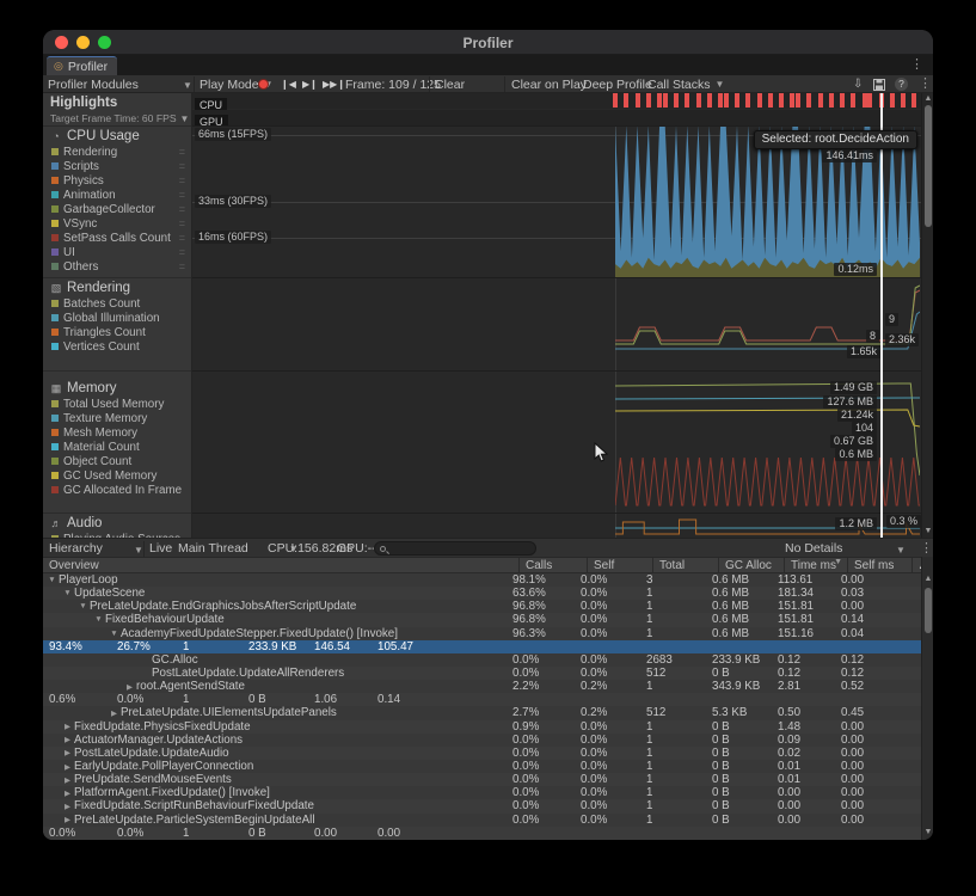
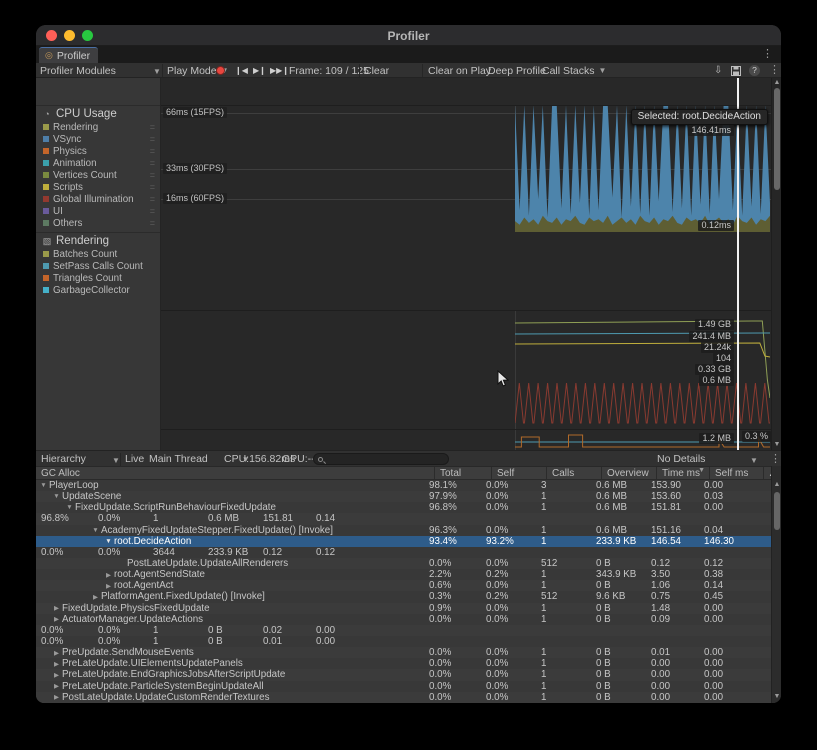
  Profiler
  ◎
  Profiler
  ⋮
  Profiler Modules
  ▼
  Play Mode
  ❙◀
  ▶❙
  ▶▶❙
  Frame: 109 / 125
  Clear
  Clear on Play
  Deep Profile
  Call Stacks
  ▼
  ⇩
  ?
  ⋮
- Highlights
- Target Frame Time: 60 FPS ▼
  ◔
  CPU Usage
  Rendering
  =
- Scripts
+ VSync
  =
  Physics
  =
  Animation
  =
- GarbageCollector
+ Vertices Count
  =
- VSync
+ Scripts
  =
- SetPass Calls Count
+ Global Illumination
  =
  UI
  =
  Others
  =
  ▧
  Rendering
  Batches Count
- Global Illumination
+ SetPass Calls Count
  Triangles Count
- Vertices Count
+ GarbageCollector
- ▦
- Memory
- Total Used Memory
- Texture Memory
- Mesh Memory
- Material Count
- Object Count
- GC Used Memory
- GC Allocated In Frame
- ♬
- Audio
- CPU
- GPU
  66ms (15FPS)
  33ms (30FPS)
  16ms (60FPS)
  Selected: root.DecideAction
  146.41ms
  0.12ms
- 9
- 8
- 2.36k
- 1.65k
  1.49 GB
- 127.6 MB
+ 241.4 MB
  21.24k
  104
- 0.67 GB
+ 0.33 GB
  0.6 MB
  1.2 MB
  0.3 %
  =
  Hierarchy
  ▼
  Live
  Main Thread
  ▼
  CPU:156.82ms
  No Details
  ▼
  ⋮
- Overview
+ GC Alloc
- Calls
+ Total
  Self
- Total
+ Calls
- GC Alloc
+ Overview
  Time ms
  Self ms
  PlayerLoop
  98.1%
  0.0%
  3
  0.6 MB
- 113.61
+ 153.90
  0.00
  UpdateScene
- 63.6%
+ 97.9%
  0.0%
  1
  0.6 MB
- 181.34
+ 153.60
  0.03
- PreLateUpdate.EndGraphicsJobsAfterScriptUpdate
+ FixedUpdate.ScriptRunBehaviourFixedUpdate
  96.8%
  0.0%
  1
  0.6 MB
  151.81
  0.00
- FixedBehaviourUpdate
  96.8%
  0.0%
  1
  0.6 MB
  151.81
  0.14
  AcademyFixedUpdateStepper.FixedUpdate() [Invoke]
  96.3%
  0.0%
  1
  0.6 MB
  151.16
  0.04
+ root.DecideAction
  93.4%
- 26.7%
+ 93.2%
  1
  233.9 KB
  146.54
- 105.47
+ 146.30
- GC.Alloc
  0.0%
  0.0%
- 2683
+ 3644
  233.9 KB
  0.12
  0.12
  PostLateUpdate.UpdateAllRenderers
  0.0%
  0.0%
  512
  0 B
  0.12
  0.12
  root.AgentSendState
  2.2%
  0.2%
  1
  343.9 KB
- 2.81
+ 3.50
- 0.52
+ 0.38
+ root.AgentAct
  0.6%
  0.0%
  1
  0 B
  1.06
  0.14
- PreLateUpdate.UIElementsUpdatePanels
+ PlatformAgent.FixedUpdate() [Invoke]
- 2.7%
+ 0.3%
  0.2%
  512
- 5.3 KB
+ 9.6 KB
- 0.50
+ 0.75
  0.45
  FixedUpdate.PhysicsFixedUpdate
  0.9%
  0.0%
  1
  0 B
  1.48
  0.00
  ActuatorManager.UpdateActions
  0.0%
  0.0%
  1
  0 B
  0.09
  0.00
- PostLateUpdate.UpdateAudio
  0.0%
  0.0%
  1
  0 B
  0.02
  0.00
- EarlyUpdate.PollPlayerConnection
  0.0%
  0.0%
  1
  0 B
  0.01
  0.00
  PreUpdate.SendMouseEvents
  0.0%
  0.0%
  1
  0 B
  0.01
  0.00
- PlatformAgent.FixedUpdate() [Invoke]
+ PreLateUpdate.UIElementsUpdatePanels
  0.0%
  0.0%
  1
  0 B
  0.00
  0.00
- FixedUpdate.ScriptRunBehaviourFixedUpdate
+ PreLateUpdate.EndGraphicsJobsAfterScriptUpdate
  0.0%
  0.0%
  1
  0 B
  0.00
  0.00
  PreLateUpdate.ParticleSystemBeginUpdateAll
  0.0%
  0.0%
  1
  0 B
  0.00
  0.00
+ PostLateUpdate.UpdateCustomRenderTextures
  0.0%
  0.0%
  1
  0 B
  0.00
  0.00
